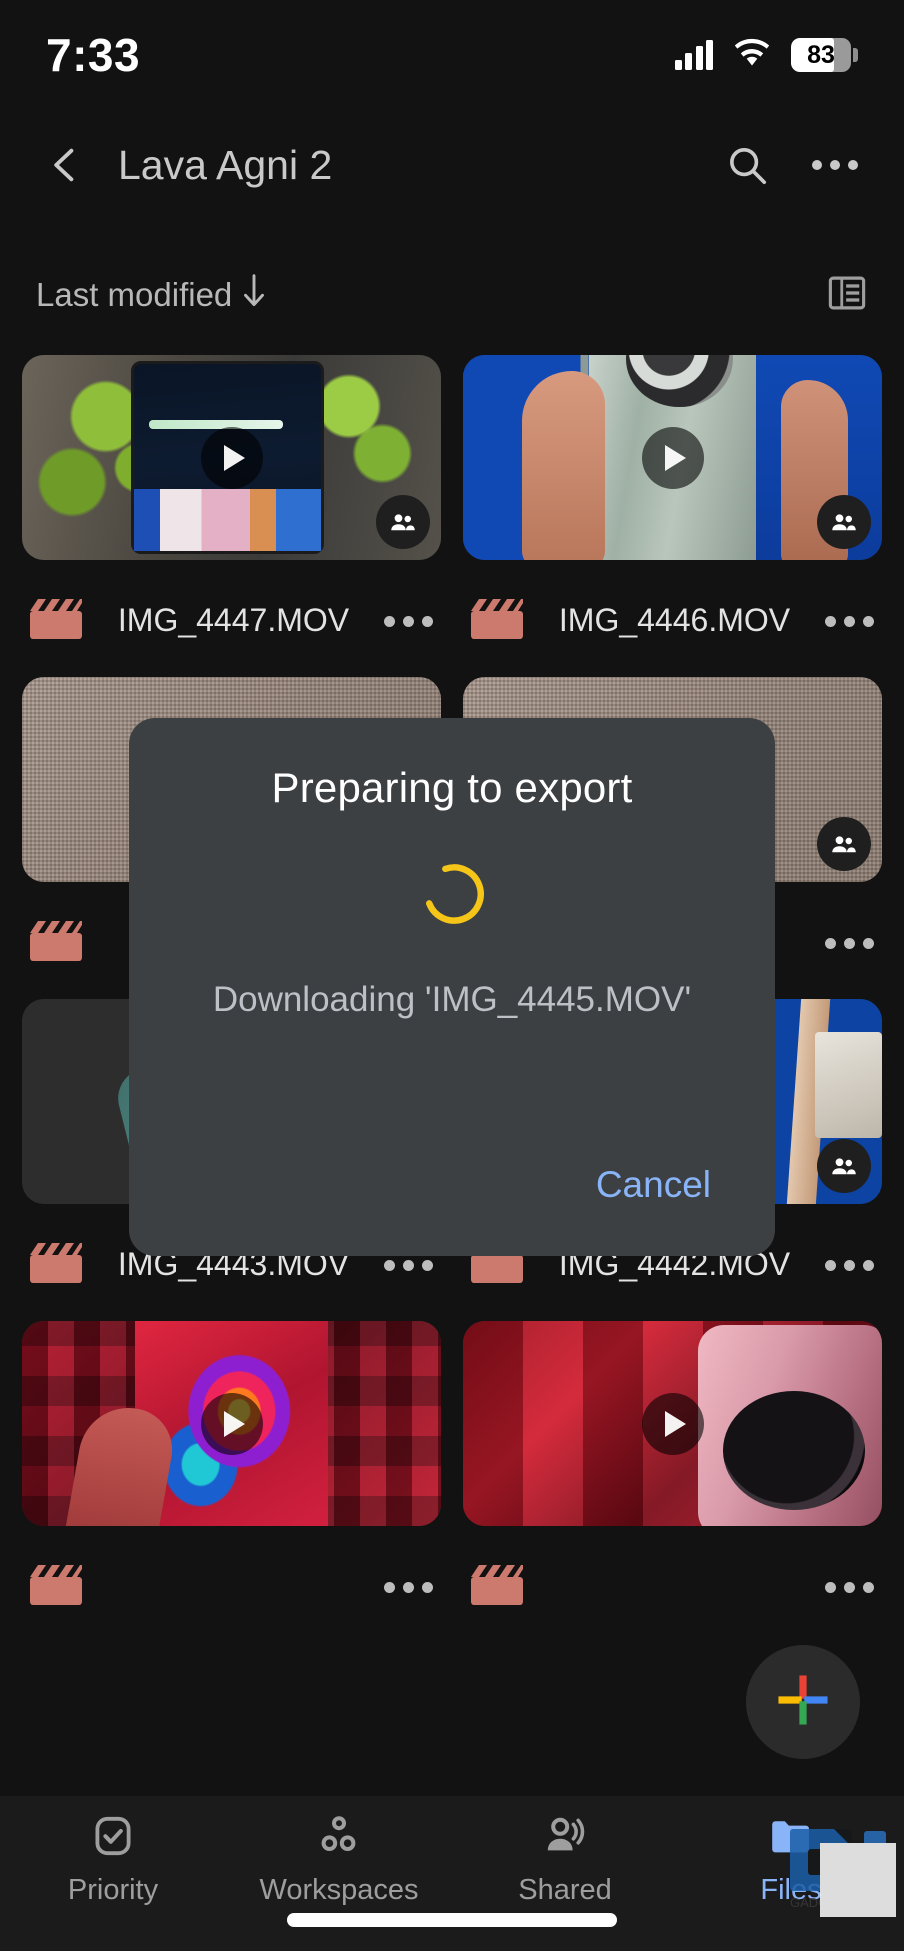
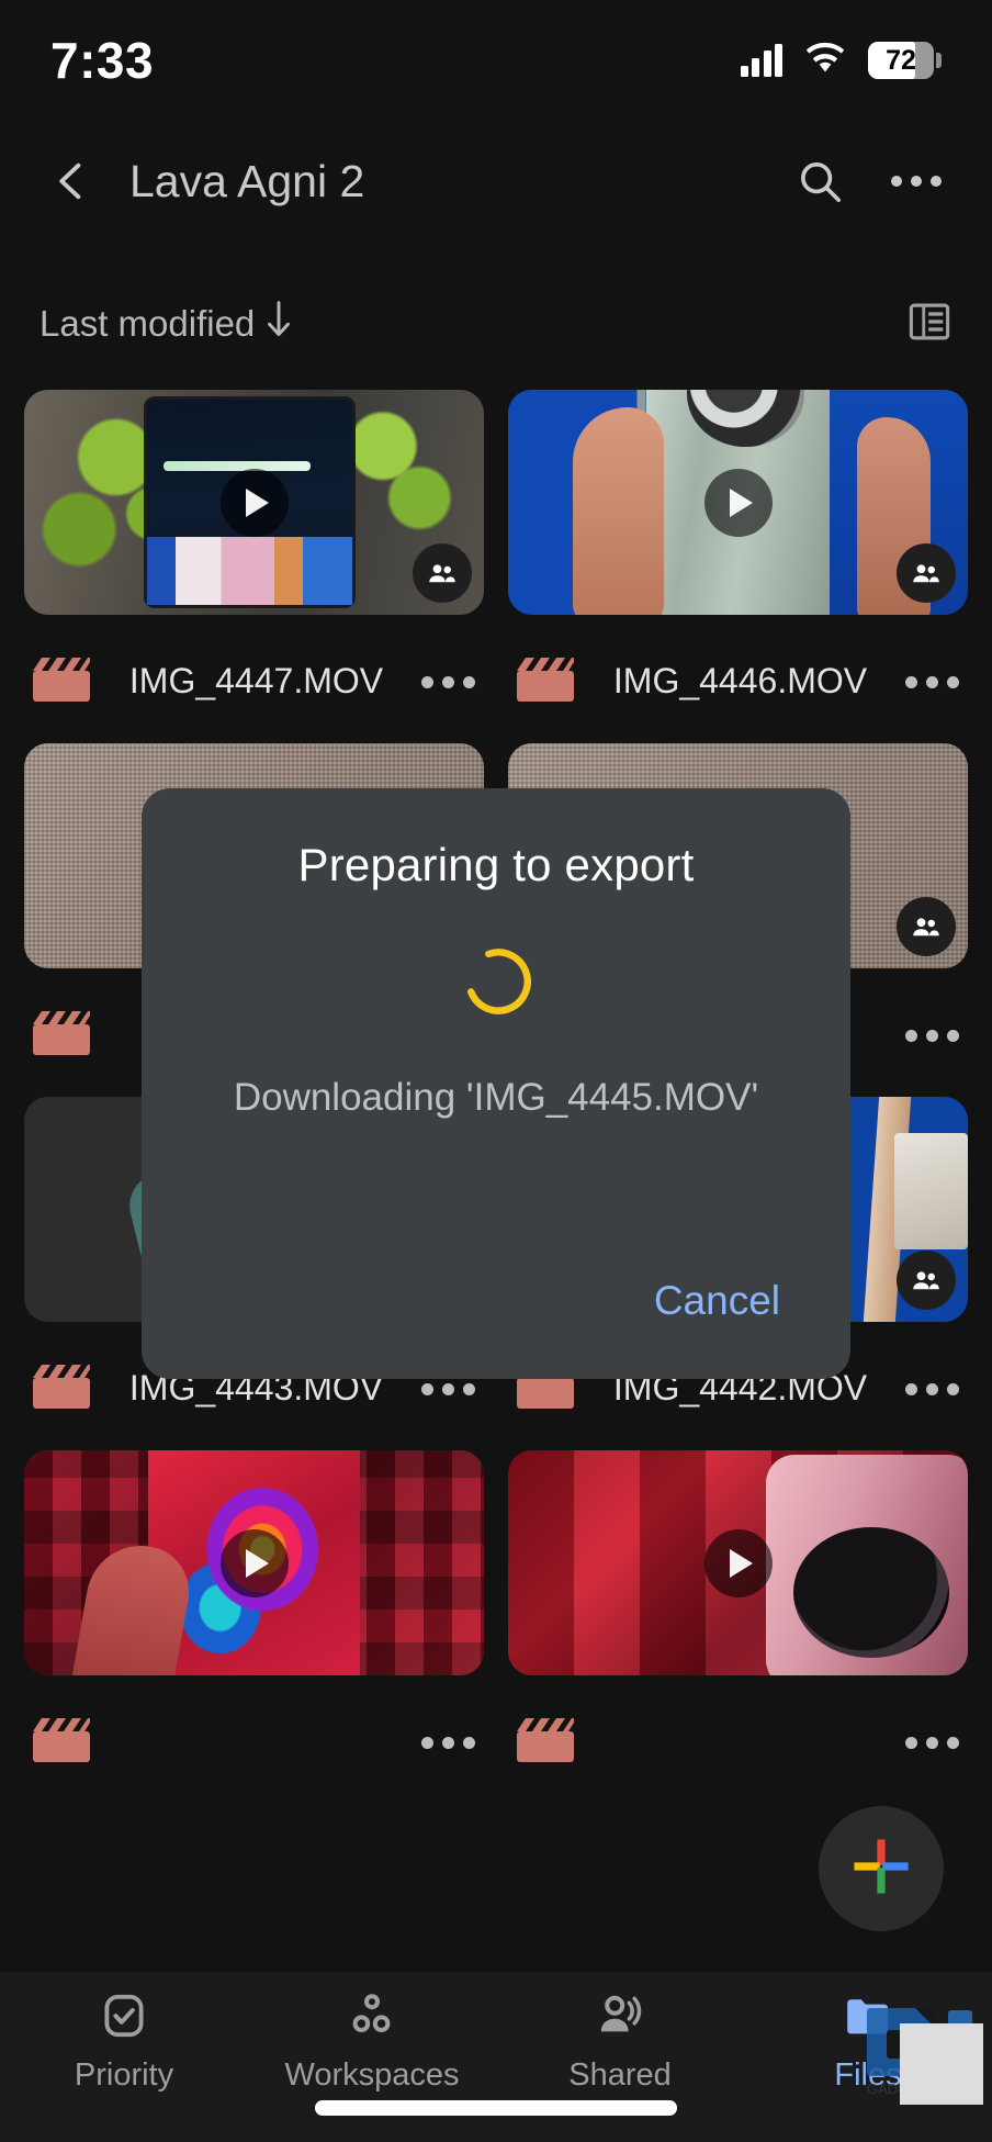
  7:33
- 83
+ 72
  Lava Agni 2
  Last modified
  IMG_4447.MOV
  IMG_4446.MOV
  IMG_4443.MOV
  IMG_4442.MOV
  Priority
  Workspaces
  Shared
  Files
  GADGETS
  Preparing to export
  Downloading 'IMG_4445.MOV'
  Cancel
